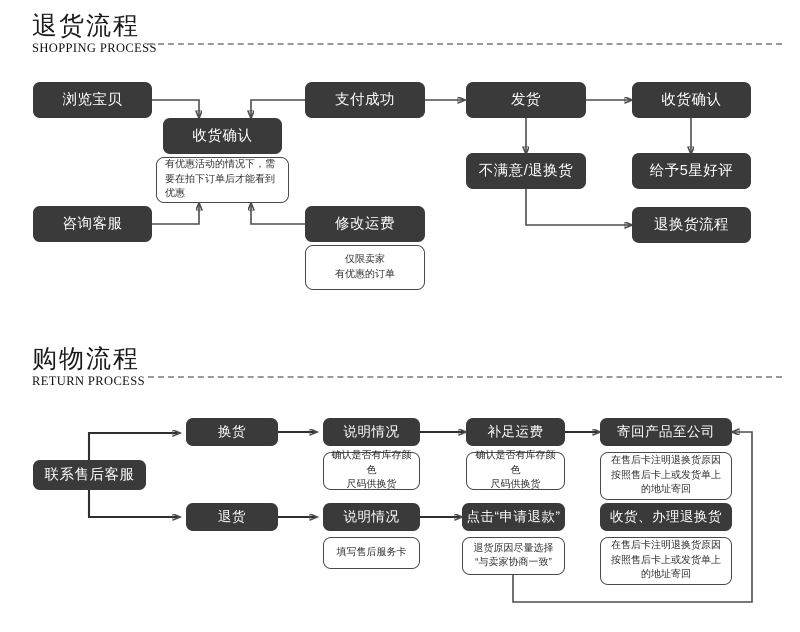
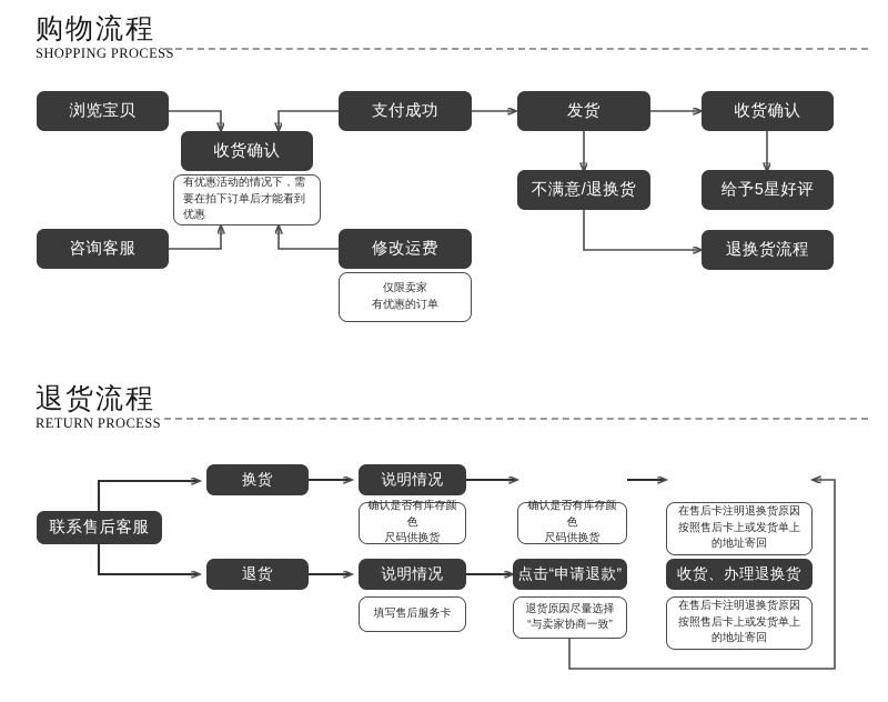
- 退货流程
+ 购物流程
  SHOPPING PROCESS
  浏览宝贝
  收货确认
  有优惠活动的情况下，需
  要在拍下订单后才能看到
  优惠
  支付成功
  发货
  收货确认
  不满意/退换货
  给予5星好评
  退换货流程
  咨询客服
  修改运费
  仅限卖家
  有优惠的订单
- 购物流程
+ 退货流程
  RETURN PROCESS
  联系售后客服
  换货
  说明情况
  确认是否有库存颜色
  尺码供换货
- 补足运费
  确认是否有库存颜色
  尺码供换货
- 寄回产品至公司
  在售后卡注明退换货原因
  按照售后卡上或发货单上
  的地址寄回
  退货
  说明情况
  填写售后服务卡
  点击“申请退款”
  退货原因尽量选择
  “与卖家协商一致”
  收货、办理退换货
  在售后卡注明退换货原因
  按照售后卡上或发货单上
  的地址寄回
